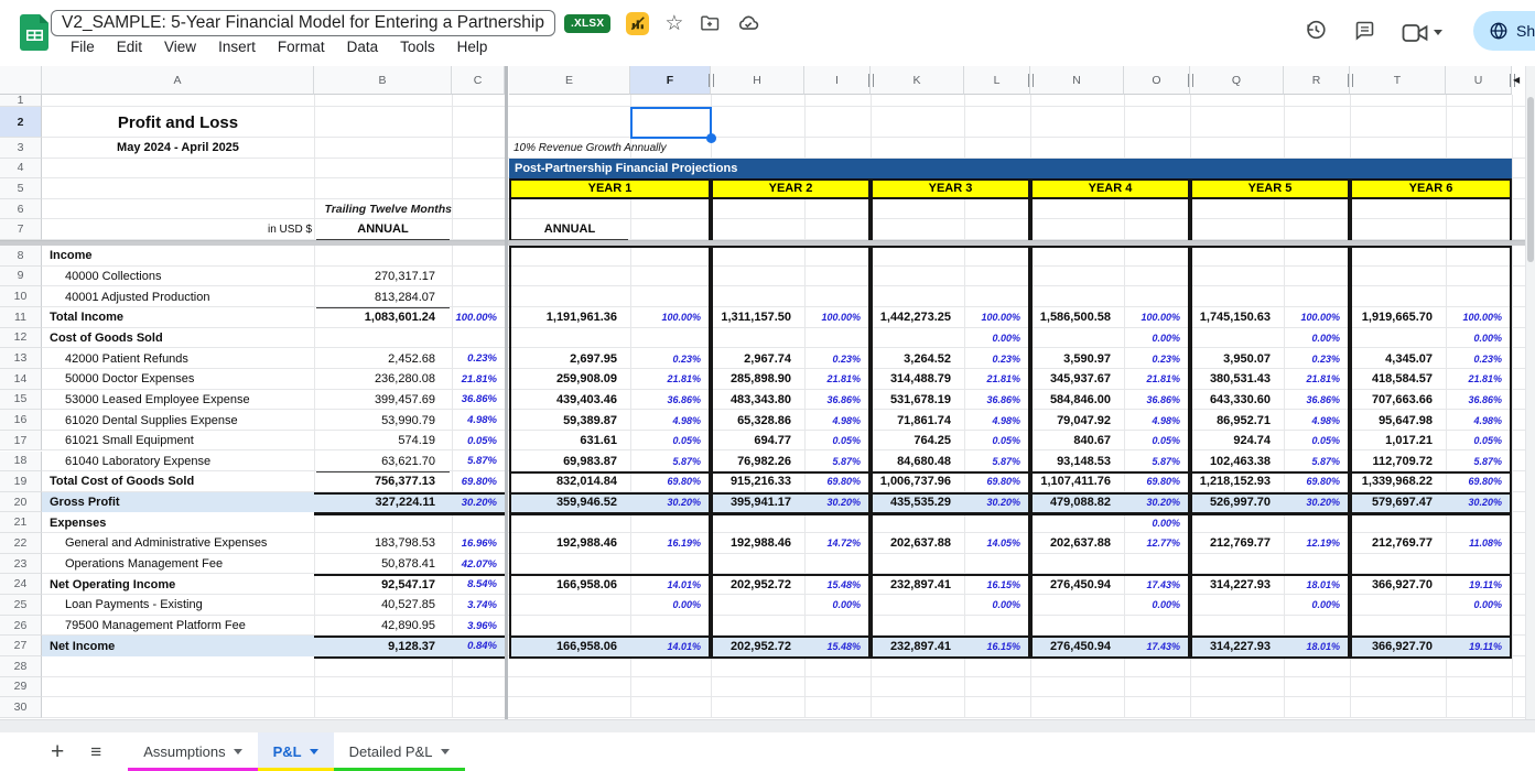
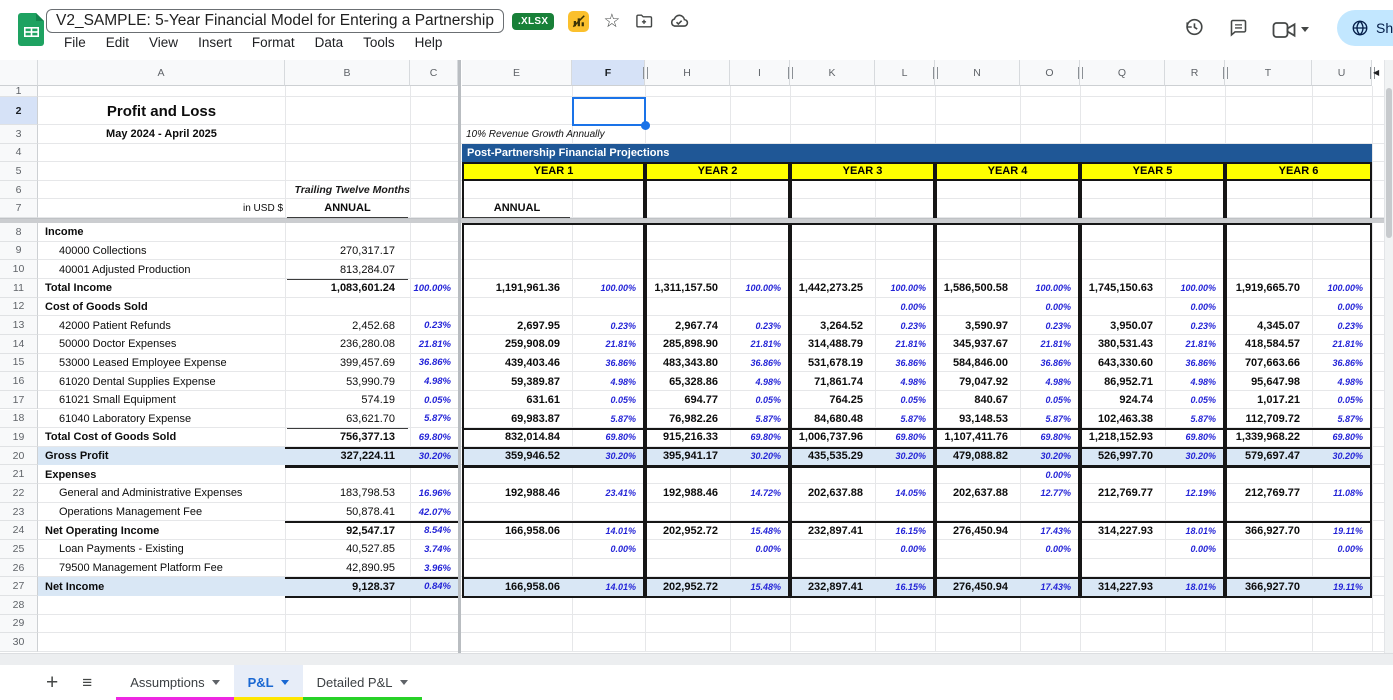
  V2_SAMPLE: 5-Year Financial Model for Entering a Partnership
  .XLSX
  ☆
  File
  Edit
  View
  Insert
  Format
  Data
  Tools
  Help
  YEAR 1
  YEAR 2
  YEAR 3
  YEAR 4
  YEAR 5
  YEAR 6
  Income
  40000 Collections
  270,317.17
  40001 Adjusted Production
  813,284.07
  Total Income
  1,083,601.24
  100.00%
  1,191,961.36
  1,311,157.50
  1,442,273.25
  1,586,500.58
  1,745,150.63
  1,919,665.70
  100.00%
  100.00%
  100.00%
  100.00%
  100.00%
  100.00%
  Cost of Goods Sold
  0.00%
  0.00%
  0.00%
  0.00%
  42000 Patient Refunds
  2,452.68
  0.23%
  2,697.95
  2,967.74
  3,264.52
  3,590.97
  3,950.07
  4,345.07
  0.23%
  0.23%
  0.23%
  0.23%
  0.23%
  0.23%
  50000 Doctor Expenses
  236,280.08
  21.81%
  259,908.09
  285,898.90
  314,488.79
  345,937.67
  380,531.43
  418,584.57
  21.81%
  21.81%
  21.81%
  21.81%
  21.81%
  21.81%
  53000 Leased Employee Expense
  399,457.69
  36.86%
  439,403.46
  483,343.80
  531,678.19
  584,846.00
  643,330.60
  707,663.66
  36.86%
  36.86%
  36.86%
  36.86%
  36.86%
  36.86%
  61020 Dental Supplies Expense
  53,990.79
  4.98%
  59,389.87
  65,328.86
  71,861.74
  79,047.92
  86,952.71
  95,647.98
  4.98%
  4.98%
  4.98%
  4.98%
  4.98%
  4.98%
  61021 Small Equipment
  574.19
  0.05%
  631.61
  694.77
  764.25
  840.67
  924.74
  1,017.21
  0.05%
  0.05%
  0.05%
  0.05%
  0.05%
  0.05%
  61040 Laboratory Expense
  63,621.70
  5.87%
  69,983.87
  76,982.26
  84,680.48
  93,148.53
  102,463.38
  112,709.72
  5.87%
  5.87%
  5.87%
  5.87%
  5.87%
  5.87%
  Total Cost of Goods Sold
  756,377.13
  69.80%
  832,014.84
  915,216.33
  1,006,737.96
  1,107,411.76
  1,218,152.93
  1,339,968.22
  69.80%
  69.80%
  69.80%
  69.80%
  69.80%
  69.80%
  Gross Profit
  327,224.11
  30.20%
  359,946.52
  395,941.17
  435,535.29
  479,088.82
  526,997.70
  579,697.47
  30.20%
  30.20%
  30.20%
  30.20%
  30.20%
  30.20%
  Expenses
  0.00%
  General and Administrative Expenses
  183,798.53
  16.96%
  192,988.46
  192,988.46
  202,637.88
  202,637.88
  212,769.77
  212,769.77
- 16.19%
+ 23.41%
  14.72%
  14.05%
  12.77%
  12.19%
  11.08%
  Operations Management Fee
  50,878.41
  42.07%
  Net Operating Income
  92,547.17
  8.54%
  166,958.06
  202,952.72
  232,897.41
  276,450.94
  314,227.93
  366,927.70
  14.01%
  15.48%
  16.15%
  17.43%
  18.01%
  19.11%
  Loan Payments - Existing
  40,527.85
  3.74%
  0.00%
  0.00%
  0.00%
  0.00%
  0.00%
  0.00%
  79500 Management Platform Fee
  42,890.95
  3.96%
  Net Income
  9,128.37
  0.84%
  166,958.06
  202,952.72
  232,897.41
  276,450.94
  314,227.93
  366,927.70
  14.01%
  15.48%
  16.15%
  17.43%
  18.01%
  19.11%
  A
  B
  C
  E
  F
  H
  I
  K
  L
  N
  O
  Q
  R
  T
  U
  1
  2
  3
  4
  5
  6
  7
  8
  9
  10
  11
  12
  13
  14
  15
  16
  17
  18
  19
  20
  21
  22
  23
  24
  25
  26
  27
  28
  29
  30
  Profit and Loss
  May 2024 - April 2025
  10% Revenue Growth Annually
  Post-Partnership Financial Projections
  Trailing Twelve Months
  in USD $
  ANNUAL
  ANNUAL
  ◀
  +
  ≡
  Assumptions
  P&L
  Detailed P&L
